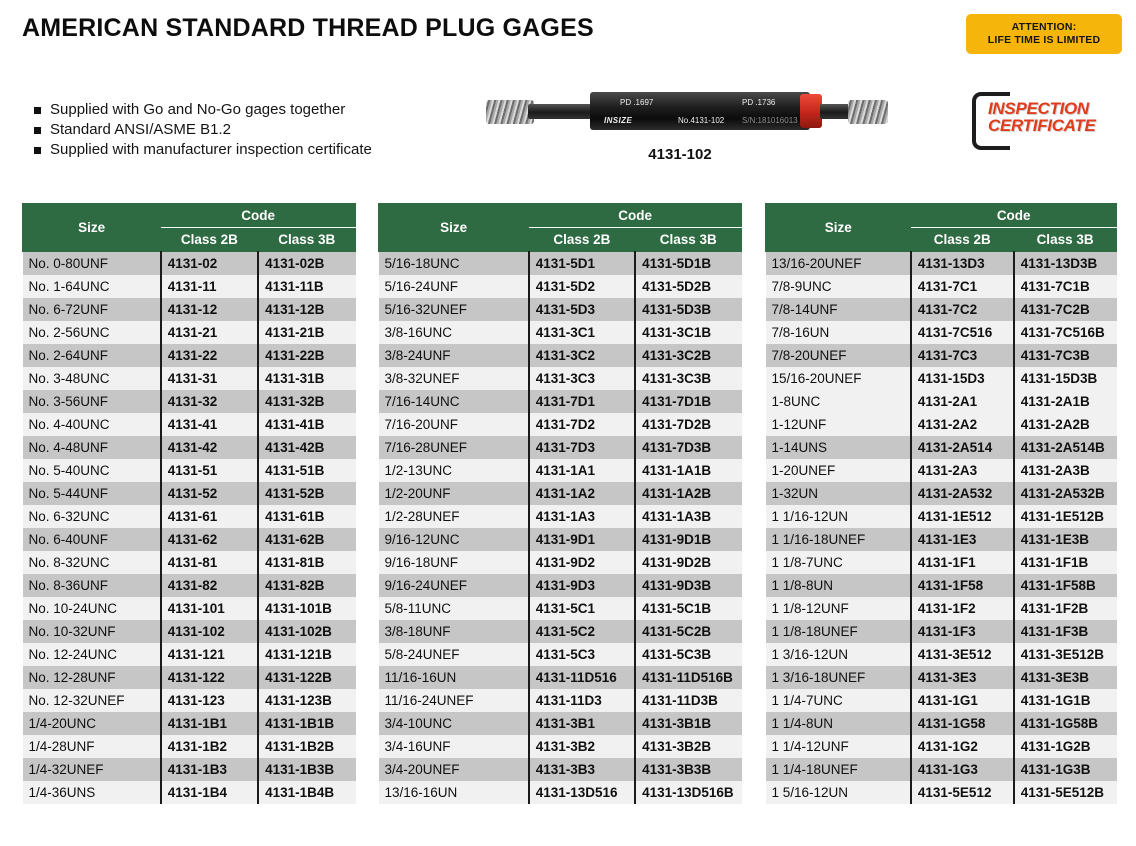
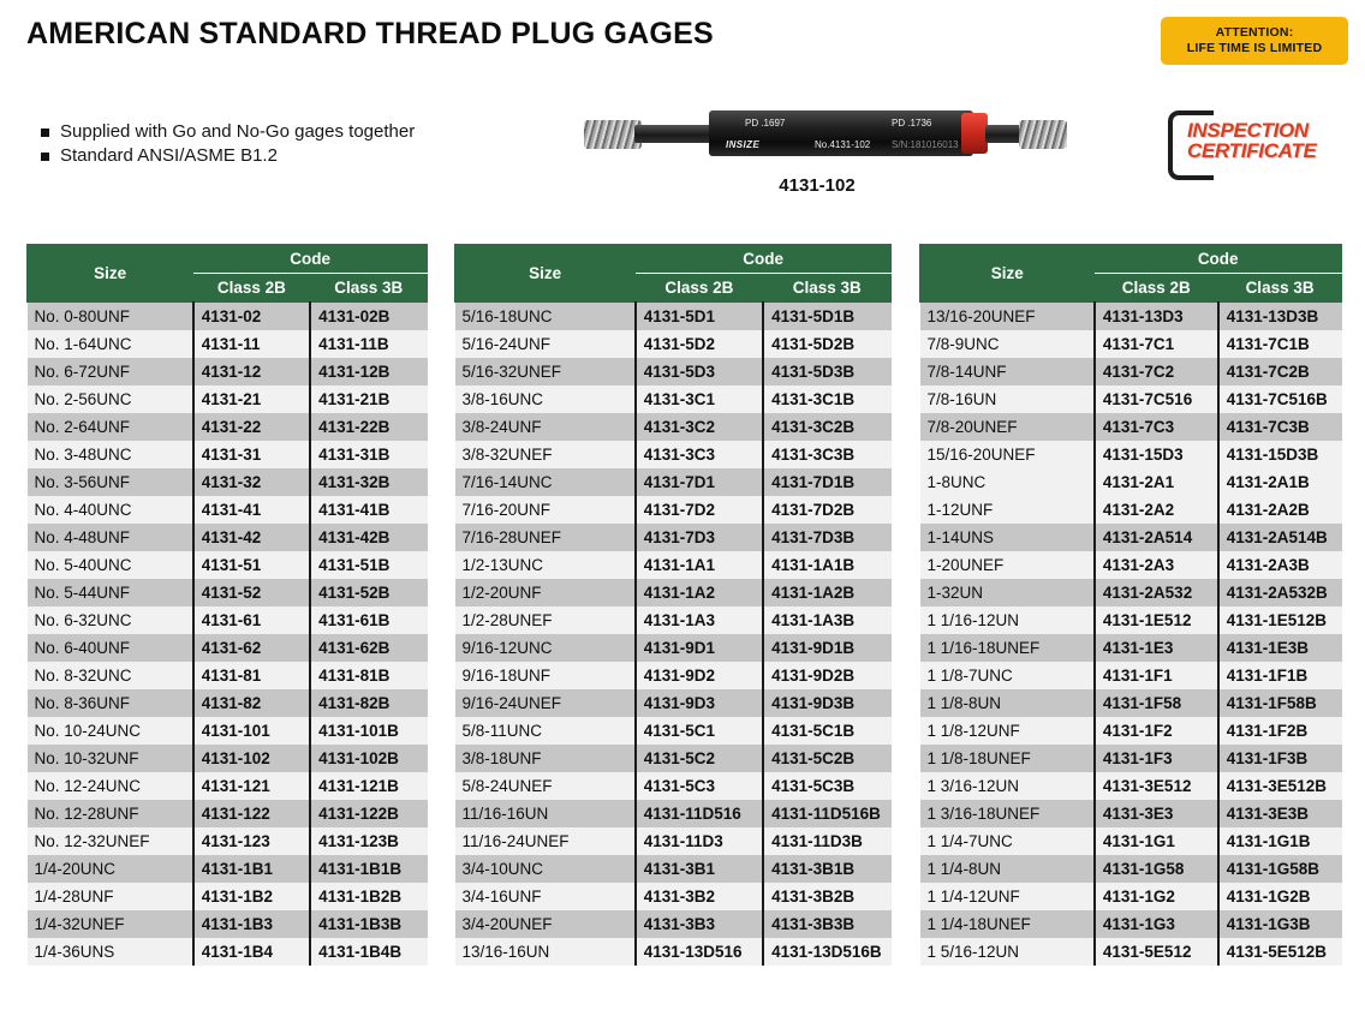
  AMERICAN STANDARD THREAD PLUG GAGES
  Supplied with Go and No-Go gages together
  Standard ANSI/ASME B1.2
- Supplied with manufacturer inspection certificate
  PD .1697
  PD .1736
  INSIZE
  No.4131-102
  S/N:181016013
  4131-102
  ATTENTION:
  LIFE TIME IS LIMITED
  INSPECTION
  CERTIFICATE
  Size	Code
  Class 2B	Class 3B
  No. 0-80UNF	4131-02	4131-02B
  No. 1-64UNC	4131-11	4131-11B
  No. 6-72UNF	4131-12	4131-12B
  No. 2-56UNC	4131-21	4131-21B
  No. 2-64UNF	4131-22	4131-22B
  No. 3-48UNC	4131-31	4131-31B
  No. 3-56UNF	4131-32	4131-32B
  No. 4-40UNC	4131-41	4131-41B
  No. 4-48UNF	4131-42	4131-42B
  No. 5-40UNC	4131-51	4131-51B
  No. 5-44UNF	4131-52	4131-52B
  No. 6-32UNC	4131-61	4131-61B
  No. 6-40UNF	4131-62	4131-62B
  No. 8-32UNC	4131-81	4131-81B
  No. 8-36UNF	4131-82	4131-82B
  No. 10-24UNC	4131-101	4131-101B
  No. 10-32UNF	4131-102	4131-102B
  No. 12-24UNC	4131-121	4131-121B
  No. 12-28UNF	4131-122	4131-122B
  No. 12-32UNEF	4131-123	4131-123B
  1/4-20UNC	4131-1B1	4131-1B1B
  1/4-28UNF	4131-1B2	4131-1B2B
  1/4-32UNEF	4131-1B3	4131-1B3B
  1/4-36UNS	4131-1B4	4131-1B4B
  Size	Code
  Class 2B	Class 3B
  5/16-18UNC	4131-5D1	4131-5D1B
  5/16-24UNF	4131-5D2	4131-5D2B
  5/16-32UNEF	4131-5D3	4131-5D3B
  3/8-16UNC	4131-3C1	4131-3C1B
  3/8-24UNF	4131-3C2	4131-3C2B
  3/8-32UNEF	4131-3C3	4131-3C3B
  7/16-14UNC	4131-7D1	4131-7D1B
  7/16-20UNF	4131-7D2	4131-7D2B
  7/16-28UNEF	4131-7D3	4131-7D3B
  1/2-13UNC	4131-1A1	4131-1A1B
  1/2-20UNF	4131-1A2	4131-1A2B
  1/2-28UNEF	4131-1A3	4131-1A3B
  9/16-12UNC	4131-9D1	4131-9D1B
  9/16-18UNF	4131-9D2	4131-9D2B
  9/16-24UNEF	4131-9D3	4131-9D3B
  5/8-11UNC	4131-5C1	4131-5C1B
  3/8-18UNF	4131-5C2	4131-5C2B
  5/8-24UNEF	4131-5C3	4131-5C3B
  11/16-16UN	4131-11D516	4131-11D516B
  11/16-24UNEF	4131-11D3	4131-11D3B
  3/4-10UNC	4131-3B1	4131-3B1B
  3/4-16UNF	4131-3B2	4131-3B2B
  3/4-20UNEF	4131-3B3	4131-3B3B
  13/16-16UN	4131-13D516	4131-13D516B
  Size	Code
  Class 2B	Class 3B
  13/16-20UNEF	4131-13D3	4131-13D3B
  7/8-9UNC	4131-7C1	4131-7C1B
  7/8-14UNF	4131-7C2	4131-7C2B
  7/8-16UN	4131-7C516	4131-7C516B
  7/8-20UNEF	4131-7C3	4131-7C3B
  15/16-20UNEF	4131-15D3	4131-15D3B
  1-8UNC	4131-2A1	4131-2A1B
  1-12UNF	4131-2A2	4131-2A2B
  1-14UNS	4131-2A514	4131-2A514B
  1-20UNEF	4131-2A3	4131-2A3B
  1-32UN	4131-2A532	4131-2A532B
  1 1/16-12UN	4131-1E512	4131-1E512B
  1 1/16-18UNEF	4131-1E3	4131-1E3B
  1 1/8-7UNC	4131-1F1	4131-1F1B
  1 1/8-8UN	4131-1F58	4131-1F58B
  1 1/8-12UNF	4131-1F2	4131-1F2B
  1 1/8-18UNEF	4131-1F3	4131-1F3B
  1 3/16-12UN	4131-3E512	4131-3E512B
  1 3/16-18UNEF	4131-3E3	4131-3E3B
  1 1/4-7UNC	4131-1G1	4131-1G1B
  1 1/4-8UN	4131-1G58	4131-1G58B
  1 1/4-12UNF	4131-1G2	4131-1G2B
  1 1/4-18UNEF	4131-1G3	4131-1G3B
  1 5/16-12UN	4131-5E512	4131-5E512B
